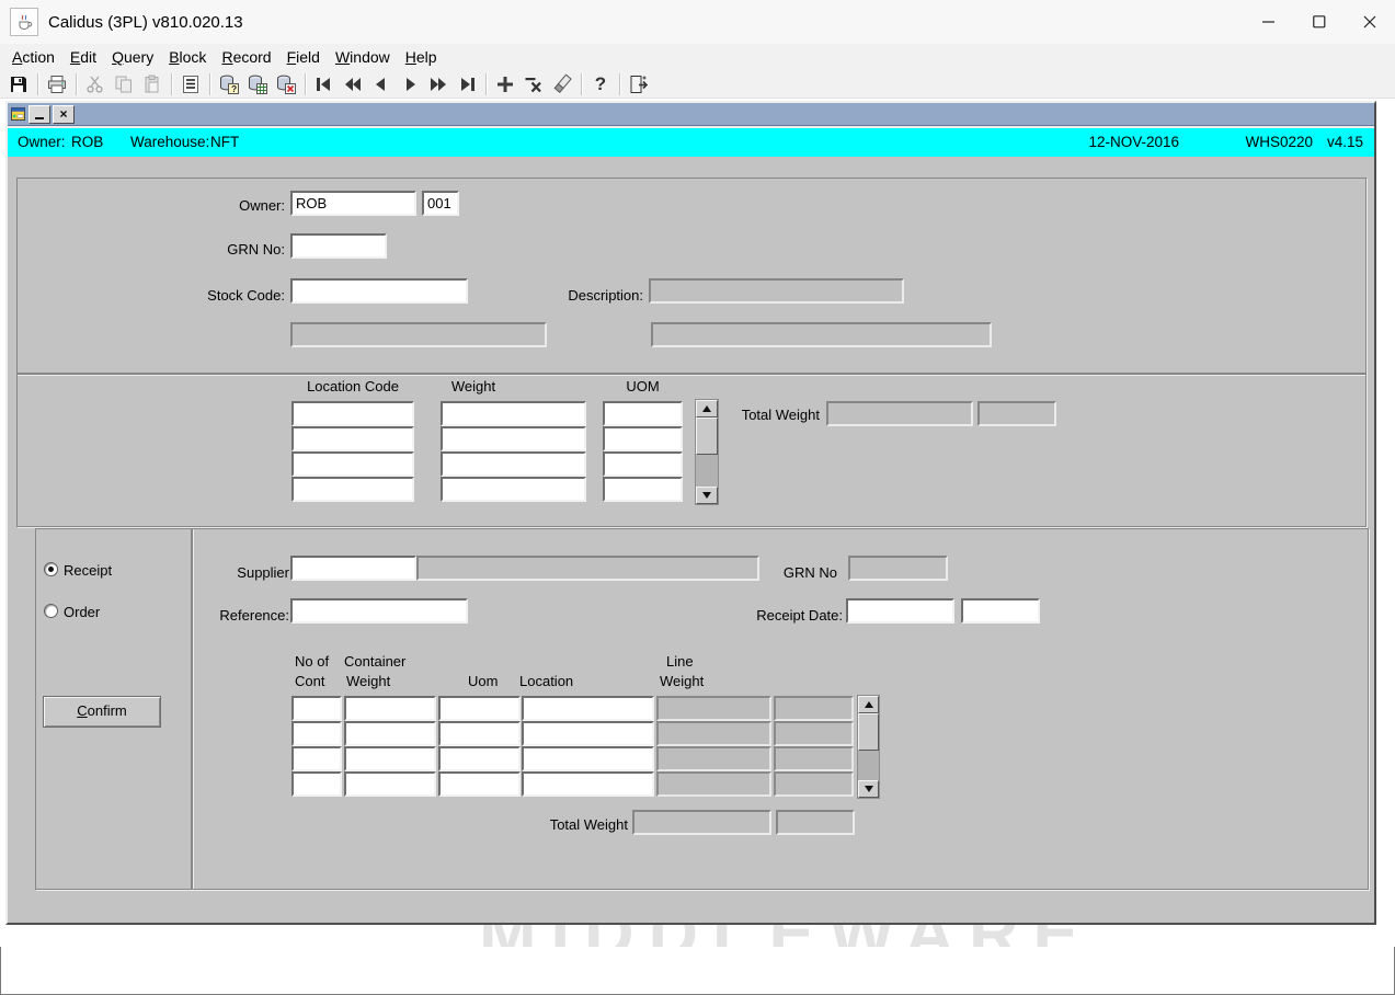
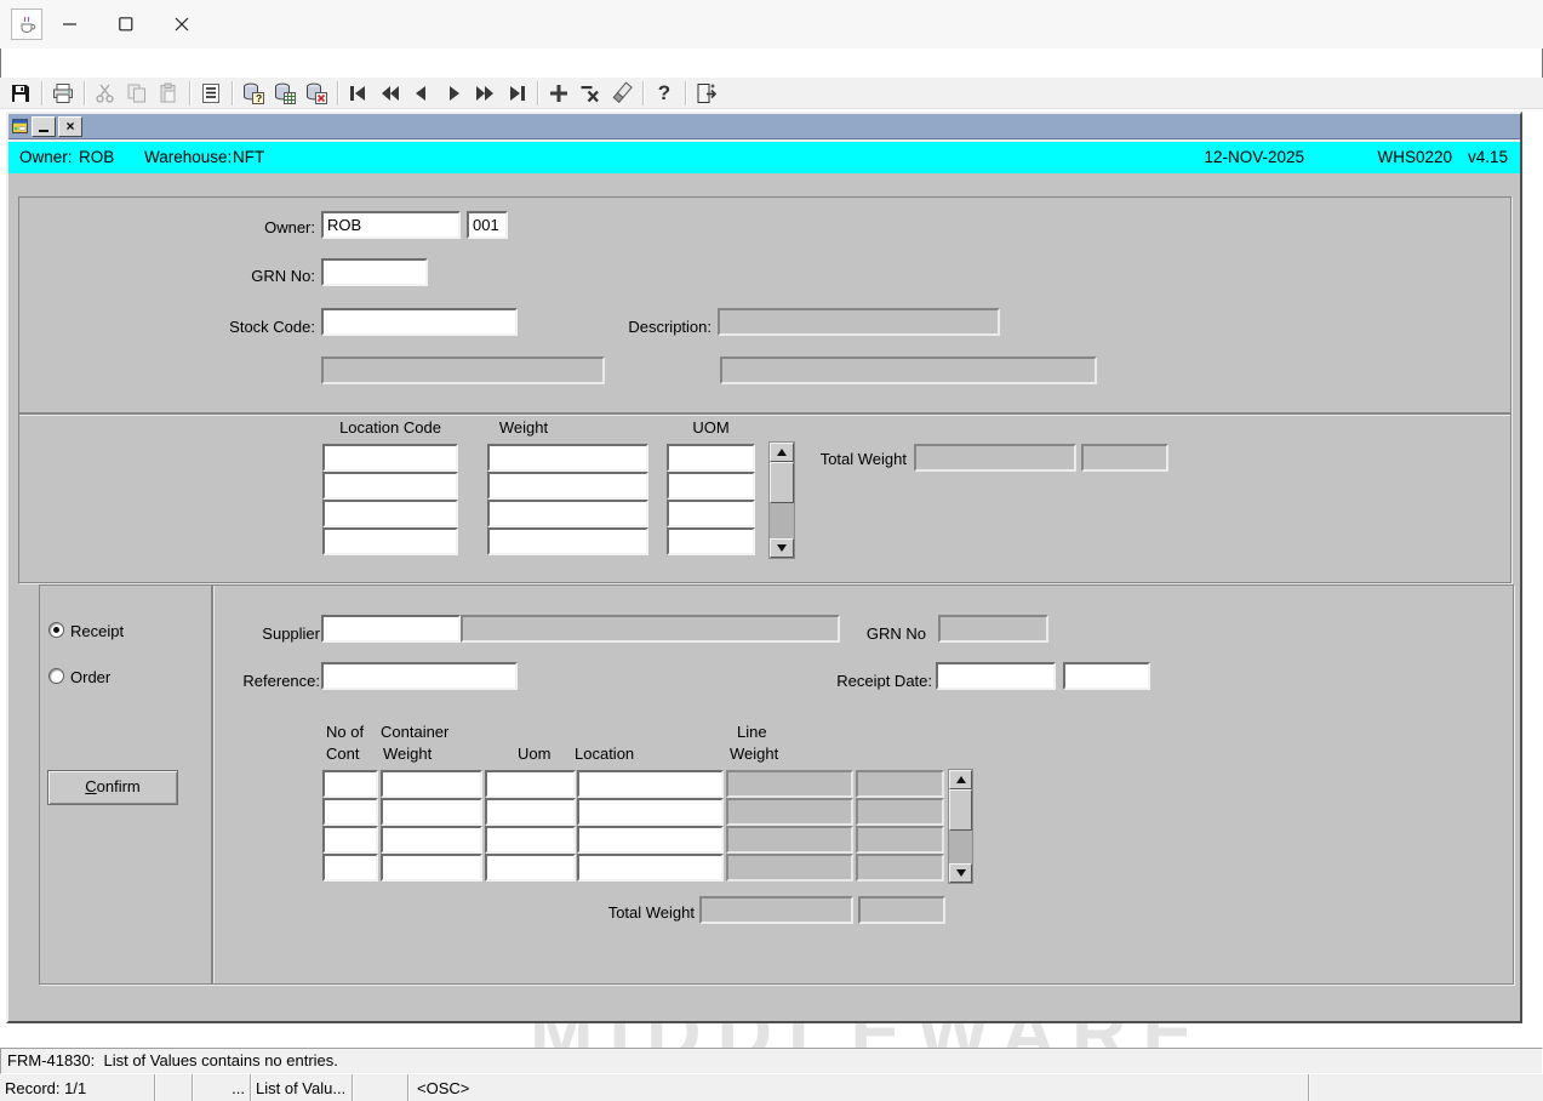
- Calidus (3PL) v810.020.13
- Action
- Edit
- Query
- Block
- Record
- Field
- Window
- Help
  ?
  ?
  MIDDLEWARE
  ×
  Owner:
  ROB
  Warehouse:
  NFT
- 12-NOV-2016
+ 12-NOV-2025
  WHS0220
  v4.15
  Owner:
  ROB
  001
  GRN No:
  Stock Code:
  Description:
  Location Code
  Weight
  UOM
  Total Weight
  Receipt
  Order
  Confirm
  Supplier
  GRN No
  Reference:
  Receipt Date:
  No of
  Cont
  Container
  Weight
  Uom
  Location
  Line
  Weight
  Total Weight
+ FRM-41830: List of Values contains no entries.
+ Record: 1/1
+ ...
+ List of Valu...
+ <OSC>
